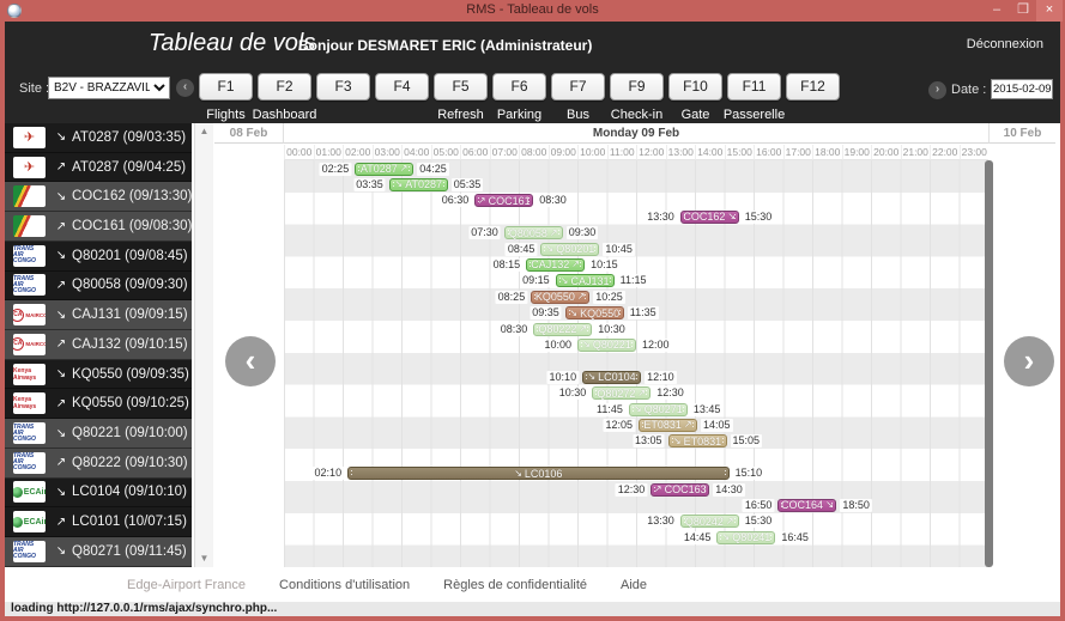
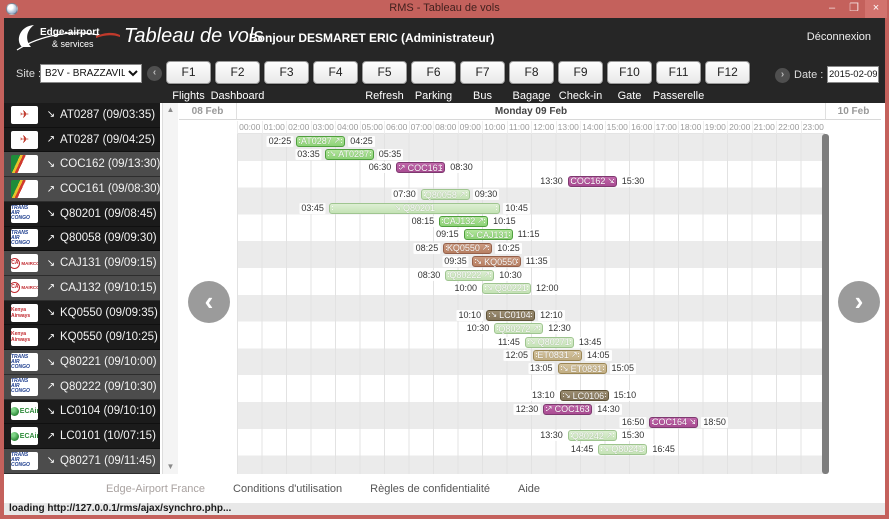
  RMS - Tableau de vols
  –
  ❒
  ×
+ Edge-airport
+ & services
  Tableau de vols
  Bonjour DESMARET ERIC (Administrateur)
  Déconnexion
  Site
  B2V - BRAZZAVIL
  ‹
  F1
  Flights
  F2
  Dashboard
  F3
  F4
  F5
  Refresh
  F6
  Parking
  F7
  Bus
+ F8
+ Bagage
  F9
  Check-in
  F10
  Gate
  F11
  Passerelle
  F12
  ›
  Date :
  2015-02-09
  ✈
  ↘
  AT0287 (09/03:35)
  ✈
  ↗
  AT0287 (09/04:25)
  ↘
  COC162 (09/13:30)
  ↗
  COC161 (09/08:30)
  ↘
  Q80201 (09/08:45)
  ↗
  Q80058 (09/09:30)
  ↘
  CAJ131 (09/09:15)
  ↗
  CAJ132 (09/10:15)
  ↘
  KQ0550 (09/09:35)
  ↗
  KQ0550 (09/10:25)
  ↘
  Q80221 (09/10:00)
  ↗
  Q80222 (09/10:30)
  ↘
  LC0104 (09/10:10)
  ↗
  LC0101 (10/07:15)
  ↘
  Q80271 (09/11:45)
  ▲
  ▼
  08 Feb
  Monday 09 Feb
  10 Feb
  00:00
  01:00
  02:00
  03:00
  04:00
  05:00
  06:00
  07:00
  08:00
  09:00
  10:00
  11:00
  12:00
  13:00
  14:00
  15:00
  16:00
  17:00
  18:00
  19:00
  20:00
  21:00
  22:00
  23:00
  AT0287
  ↗
  02:25
  04:25
  ↘
  AT0287
  03:35
  05:35
  ↗
  COC161
  06:30
  08:30
  COC162
  ↘
  13:30
  15:30
  Q80058
  ↗
  07:30
  09:30
  ↘
  Q80201
- 08:45
+ 03:45
  10:45
  CAJ132
  ↗
  08:15
  10:15
  ↘
  CAJ131
  09:15
  11:15
  KQ0550
  ↗
  08:25
  10:25
  ↘
  KQ0550
  09:35
  11:35
  Q80222
  ↗
  08:30
  10:30
  ↘
  Q80221
  10:00
  12:00
  ↘
  LC0104
  10:10
  12:10
  Q80272
  ↗
  10:30
  12:30
  ↘
  Q80271
  11:45
  13:45
  ET0831
  ↗
  12:05
  14:05
  ↘
  ET0831
  13:05
  15:05
  ↘
  LC0106
- 02:10
+ 13:10
  15:10
  ↗
  COC163
  12:30
  14:30
  COC164
  ↘
  16:50
  18:50
  Q80242
  ↗
  13:30
  15:30
  ↘
  Q80241
  14:45
  16:45
  ‹
  ›
  Edge-Airport France
  Conditions d'utilisation
  Règles de confidentialité
  Aide
  loading http://127.0.0.1/rms/ajax/synchro.php...
